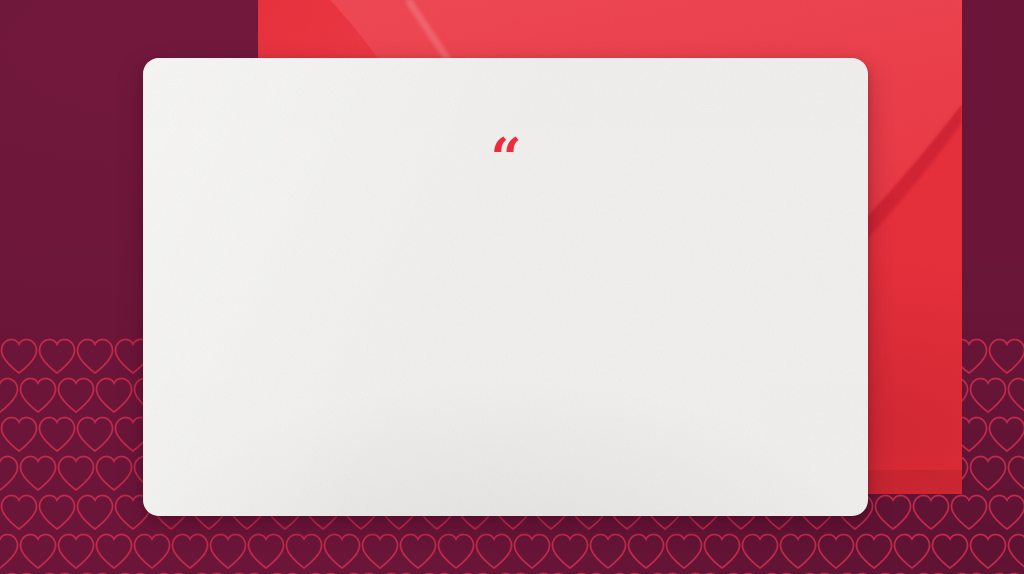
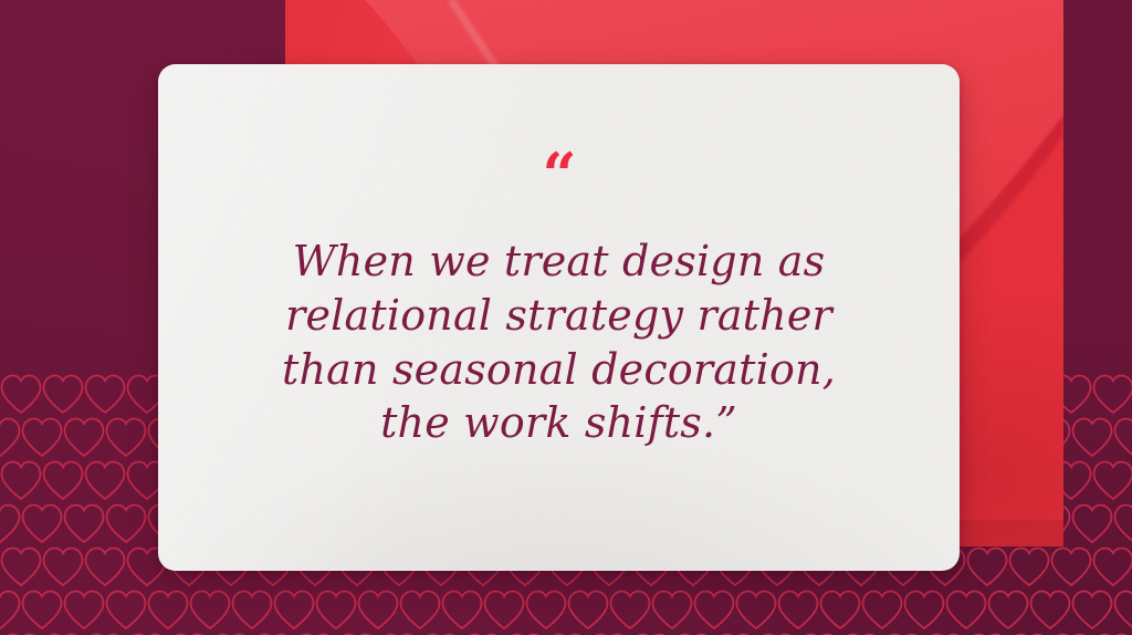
  “
+ When we treat design as
+ relational strategy rather
+ than seasonal decoration,
+ the work shifts.”
